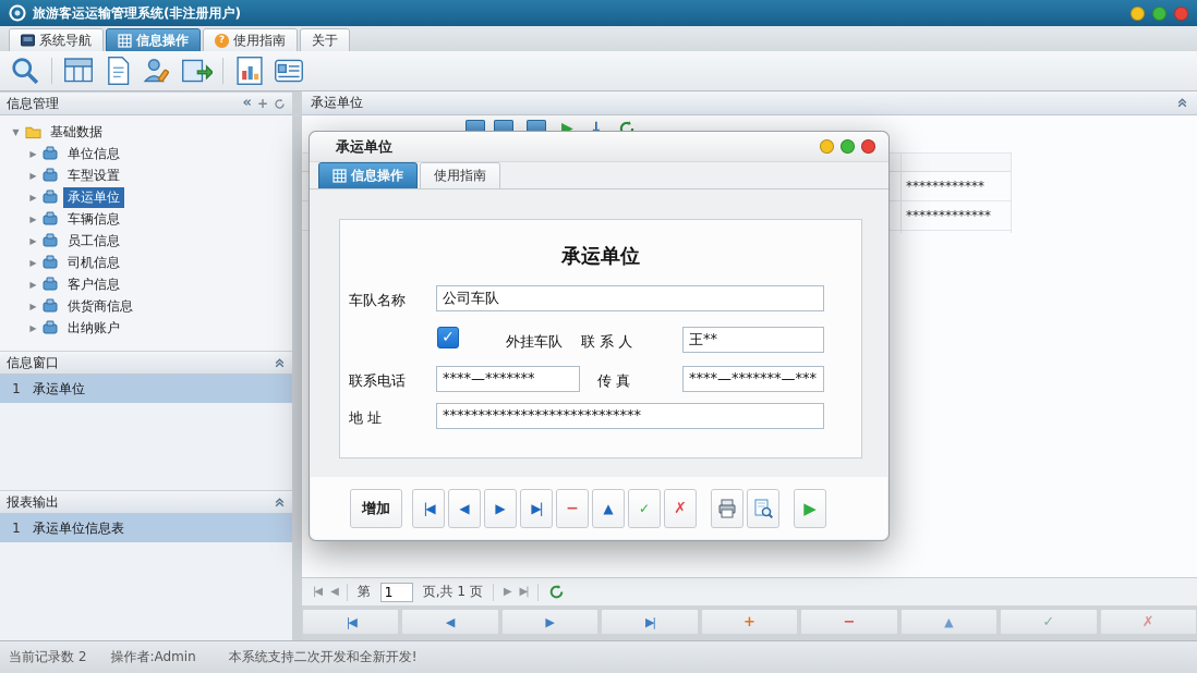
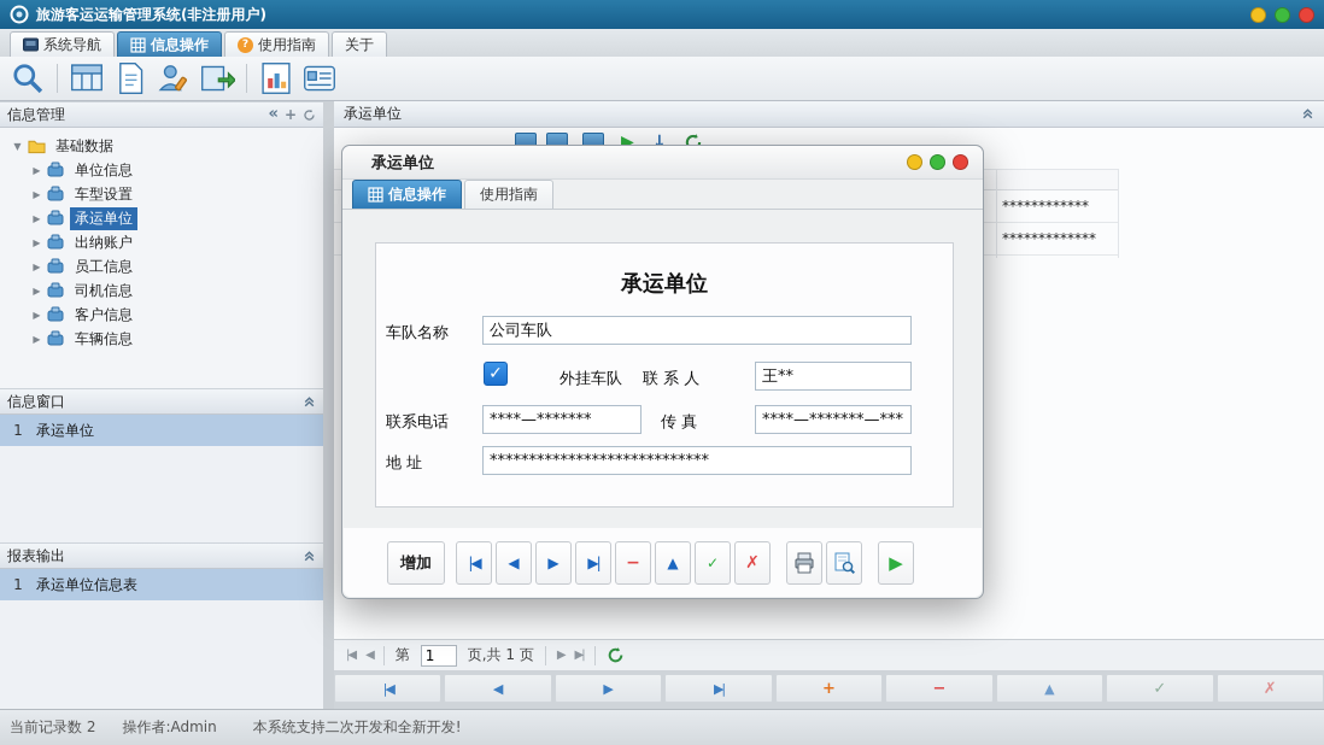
  旅游客运运输管理系统(非注册用户)
  系统导航
  信息操作
  使用指南
  关于
  信息管理
  基础数据
  单位信息
  车型设置
  承运单位
- 车辆信息
+ 出纳账户
  员工信息
  司机信息
  客户信息
- 供货商信息
- 出纳账户
+ 车辆信息
  信息窗口
  1
  承运单位
  报表输出
  1
  承运单位信息表
  承运单位
  ▶
  ↓
  ************
  *************
  |◀
  ◀
  第
  1
  页,共 1 页
  ▶
  ▶|
  当前记录数 2
  操作者:Admin
  本系统支持二次开发和全新开发!
  承运单位
  信息操作
  使用指南
  承运单位
  车队名称
  公司车队
  外挂车队
  联 系 人
  王**
  联系电话
  ****—*******
  传 真
  ****—*******—***
  地 址
  ****************************
  增加
